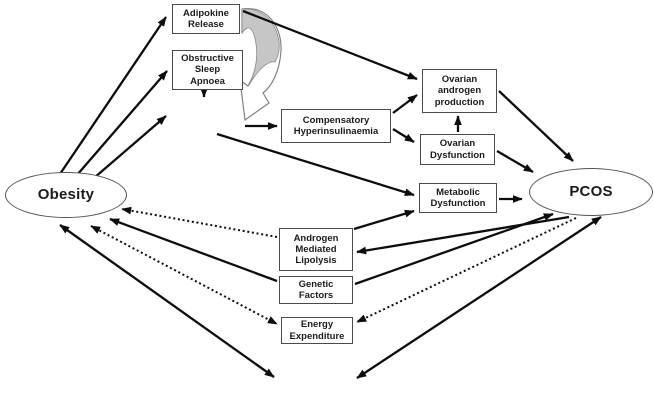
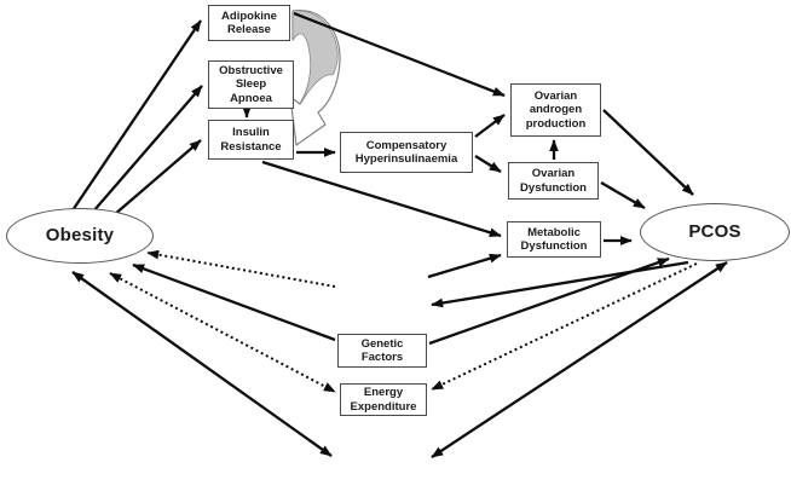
  Obesity
  PCOS
  Adipokine
  Release
  Obstructive
  Sleep
  Apnoea
+ Insulin
+ Resistance
  Compensatory
  Hyperinsulinaemia
  Ovarian
  androgen
  production
  Ovarian
  Dysfunction
  Metabolic
  Dysfunction
- Androgen
- Mediated
- Lipolysis
  Genetic
  Factors
  Energy
  Expenditure
